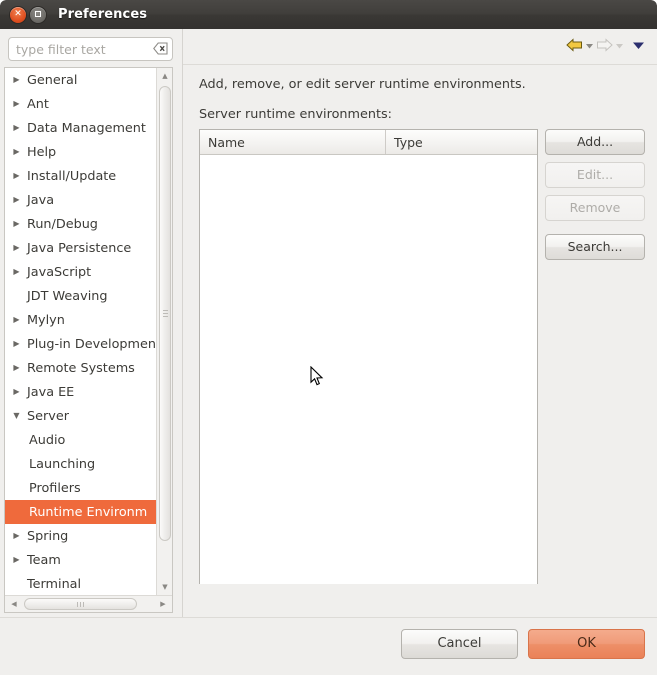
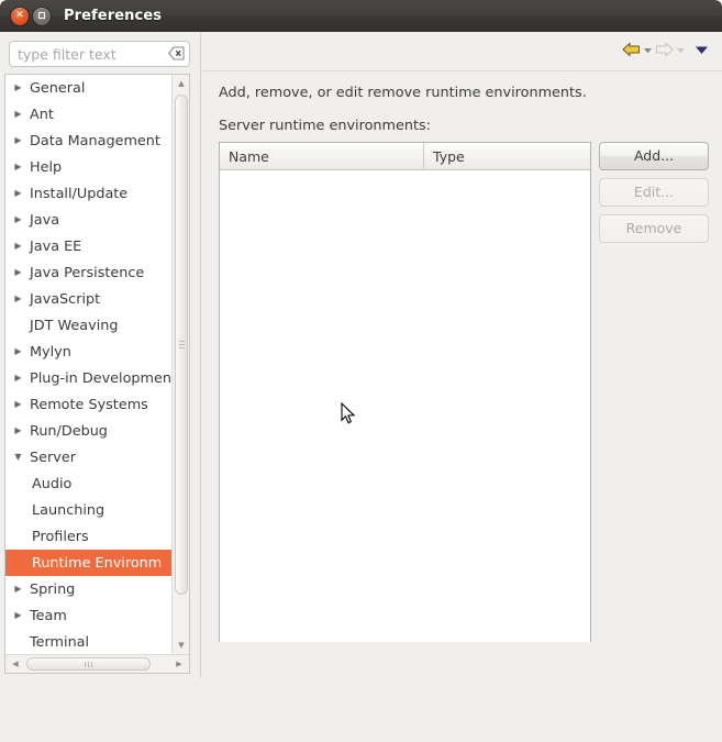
  ✕
  Preferences
  type filter text
  ▶
  General
  ▶
  Ant
  ▶
  Data Management
  ▶
  Help
  ▶
  Install/Update
  ▶
  Java
  ▶
- Run/Debug
+ Java EE
  ▶
  Java Persistence
  ▶
  JavaScript
  JDT Weaving
  ▶
  Mylyn
  ▶
  Plug-in Developmen
  ▶
  Remote Systems
  ▶
- Java EE
+ Run/Debug
  ▼
  Server
  Audio
  Launching
  Profilers
  Runtime Environm
  ▶
  Spring
  ▶
  Team
  Terminal
  ▲
  ▼
  ◀
  ▶
- Add, remove, or edit server runtime environments.
+ Add, remove, or edit remove runtime environments.
  Server runtime environments:
  Name
  Type
  Add...
  Edit...
  Remove
- Search...
- Cancel
- OK
